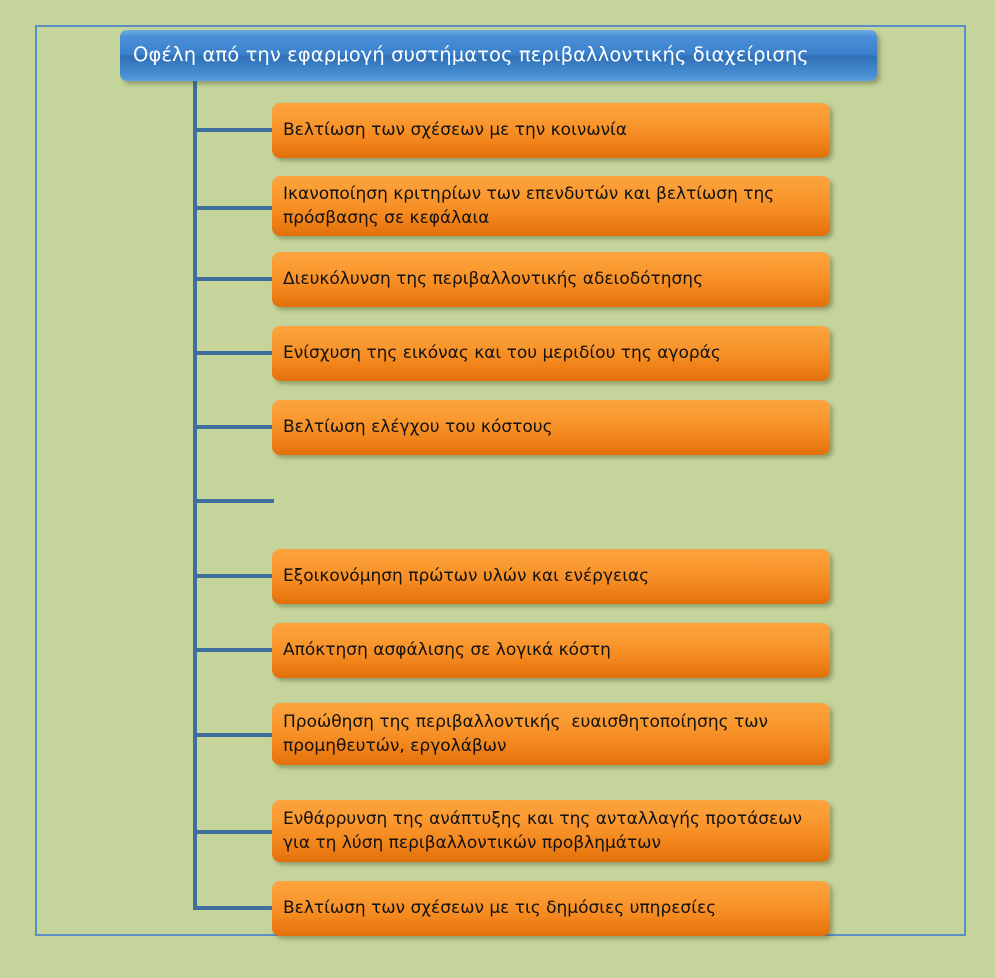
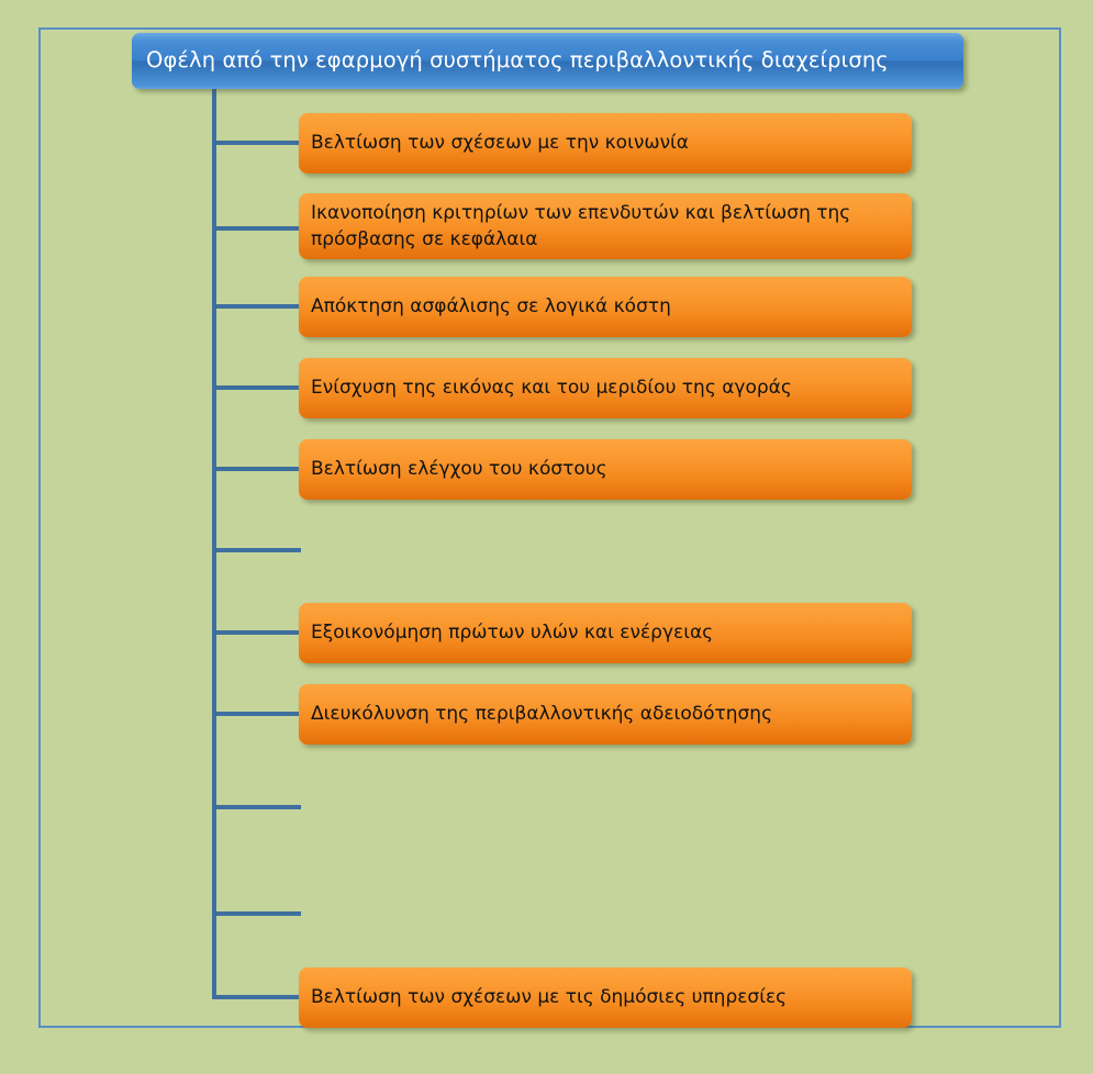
  Οφέλη από την εφαρμογή συστήματος περιβαλλοντικής διαχείρισης
  Βελτίωση των σχέσεων με την κοινωνία
  Ικανοποίηση κριτηρίων των επενδυτών και βελτίωση της πρόσβασης σε κεφάλαια
- Διευκόλυνση της περιβαλλοντικής αδειοδότησης
+ Απόκτηση ασφάλισης σε λογικά κόστη
  Ενίσχυση της εικόνας και του μεριδίου της αγοράς
  Βελτίωση ελέγχου του κόστους
  Εξοικονόμηση πρώτων υλών και ενέργειας
- Απόκτηση ασφάλισης σε λογικά κόστη
+ Διευκόλυνση της περιβαλλοντικής αδειοδότησης
- Προώθηση της περιβαλλοντικής ευαισθητοποίησης των προμηθευτών, εργολάβων
- Ενθάρρυνση της ανάπτυξης και της ανταλλαγής προτάσεων για τη λύση περιβαλλοντικών προβλημάτων
  Βελτίωση των σχέσεων με τις δημόσιες υπηρεσίες
